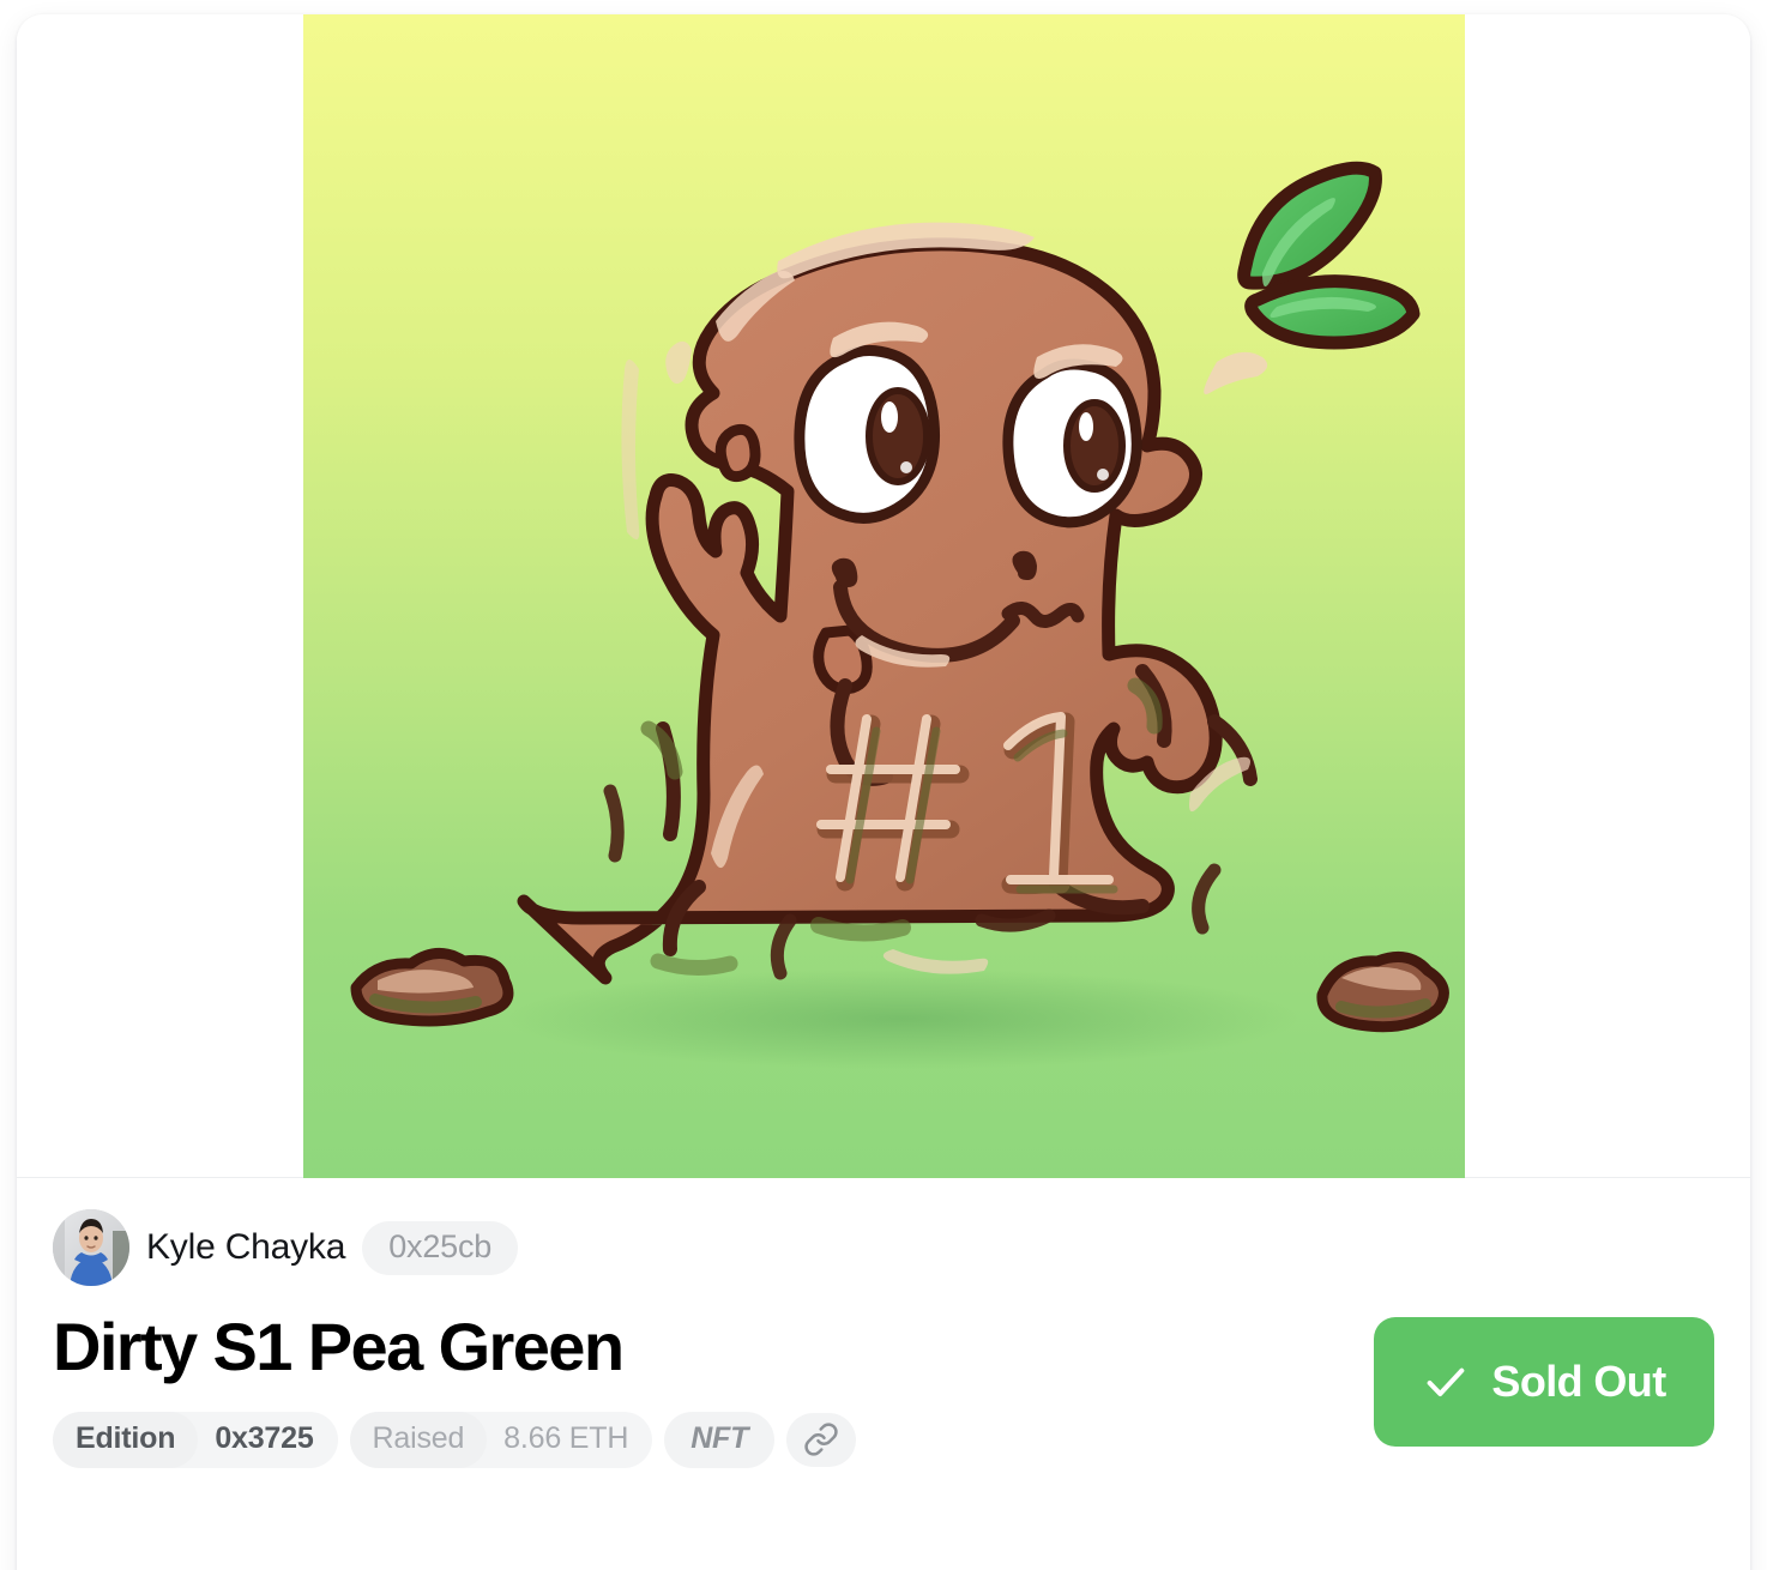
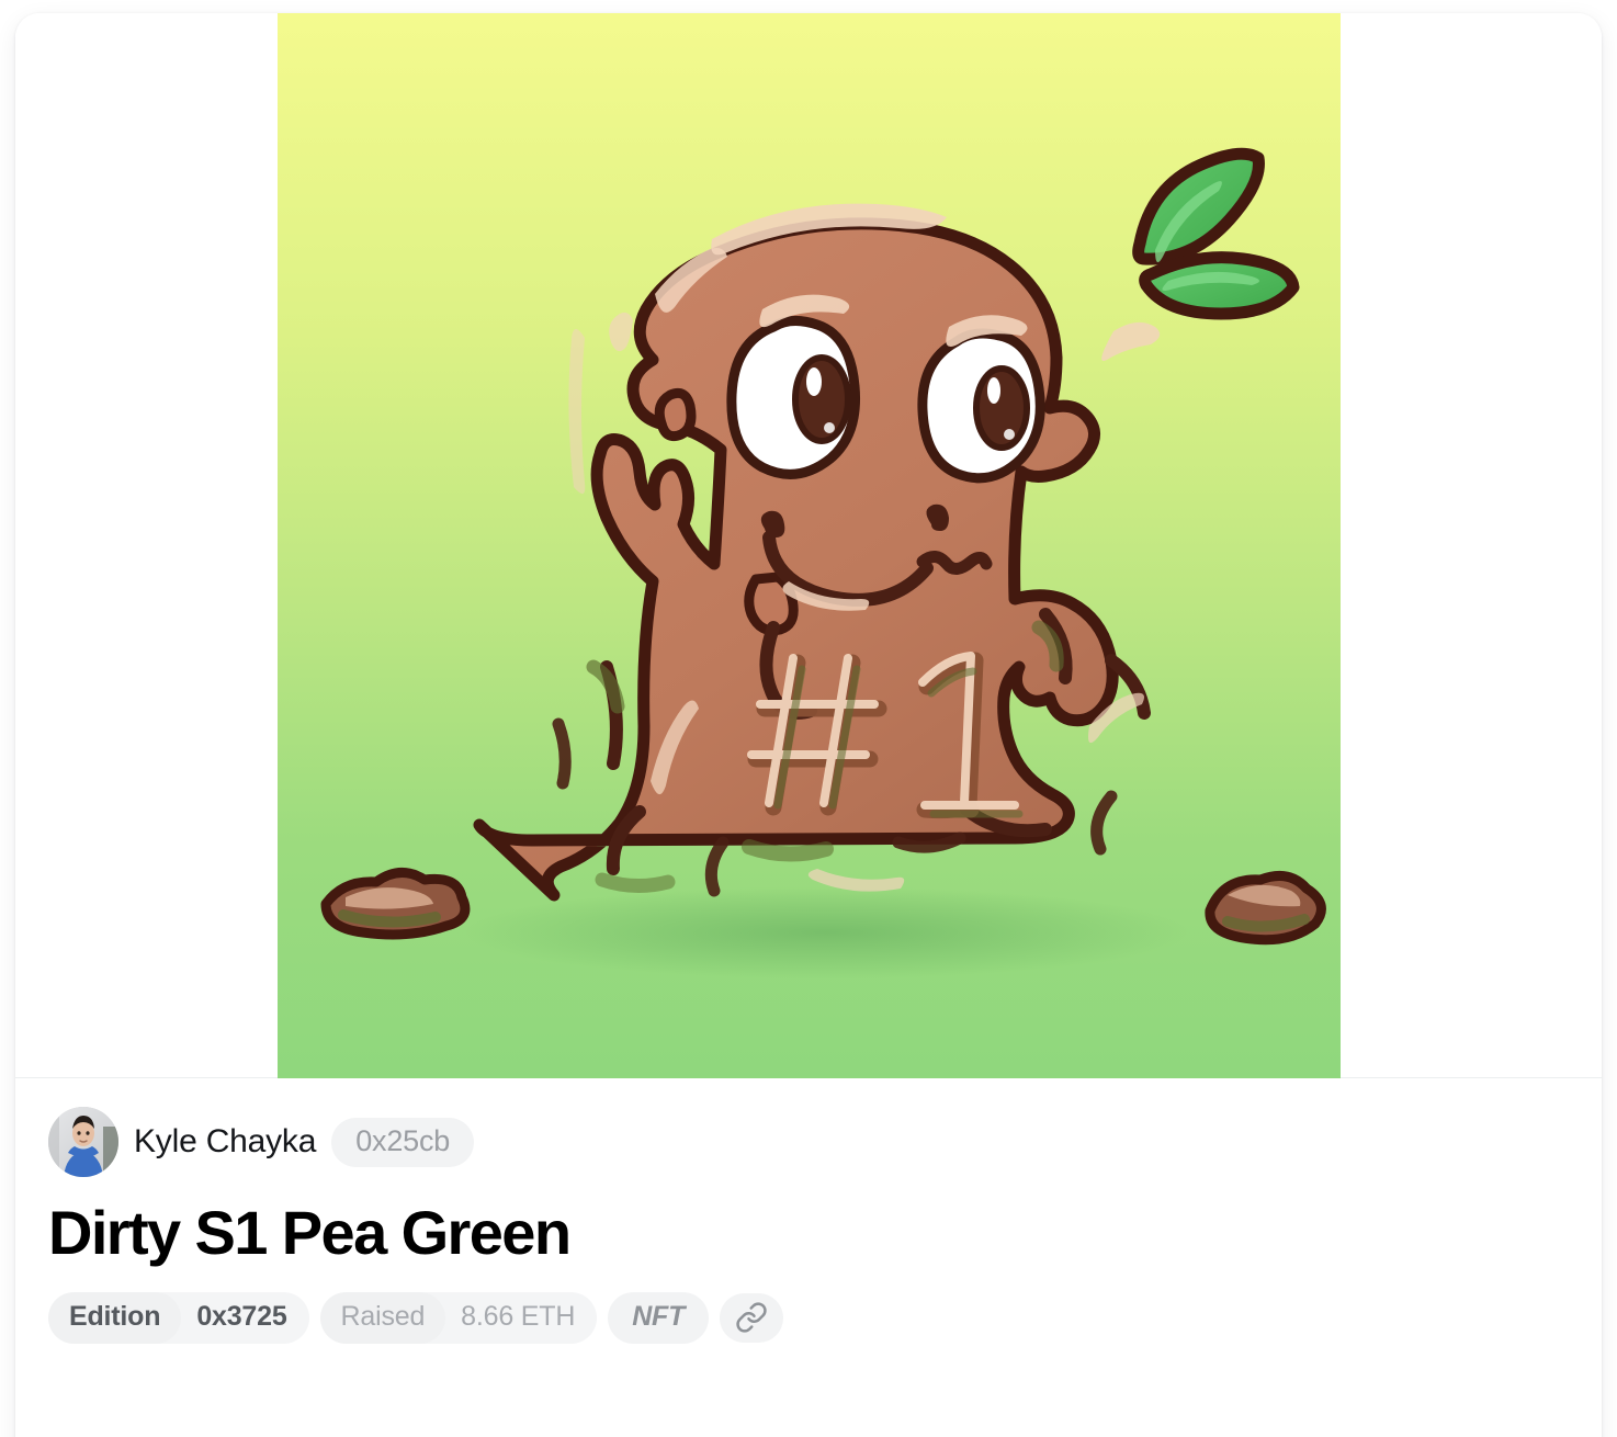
  Kyle Chayka
  0x25cb
  Dirty S1 Pea Green
  Edition
  0x3725
  Raised
  8.66 ETH
  NFT
- Sold Out
